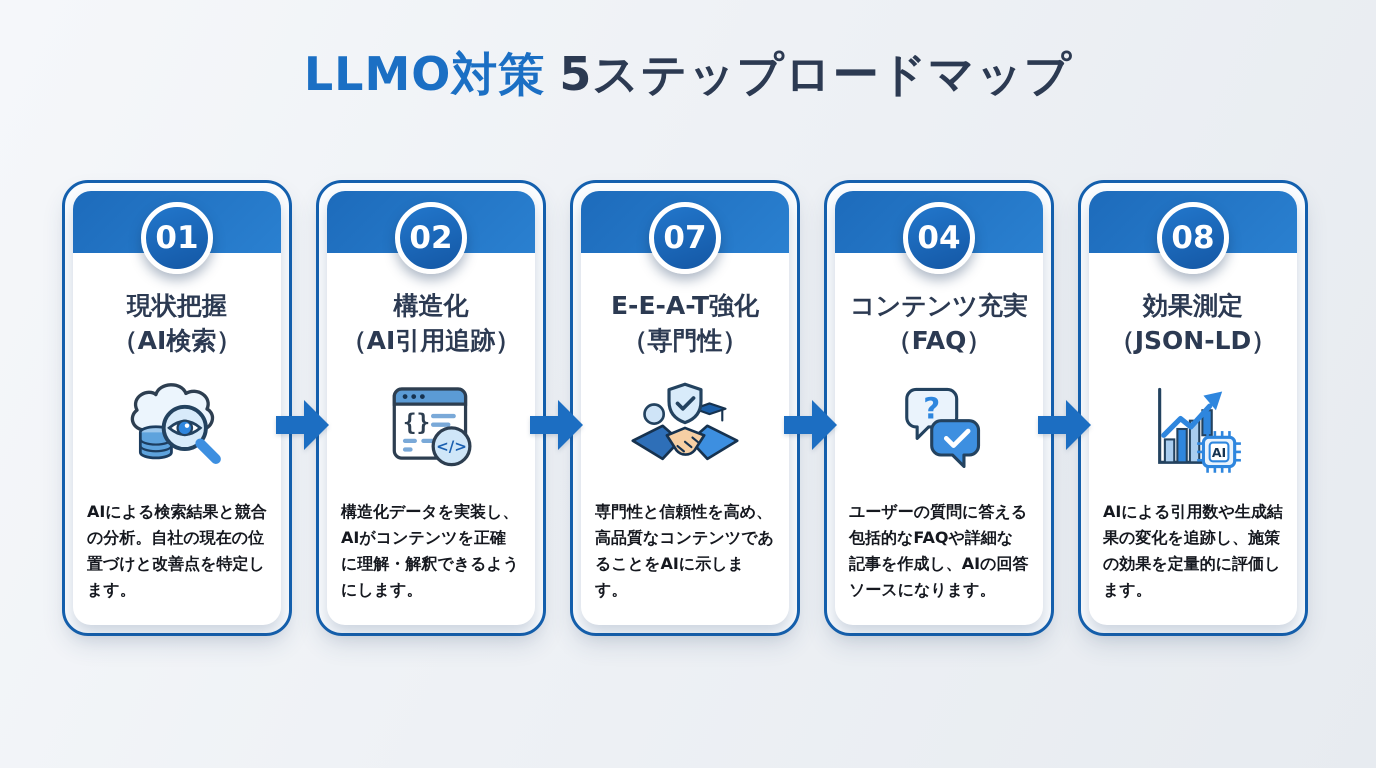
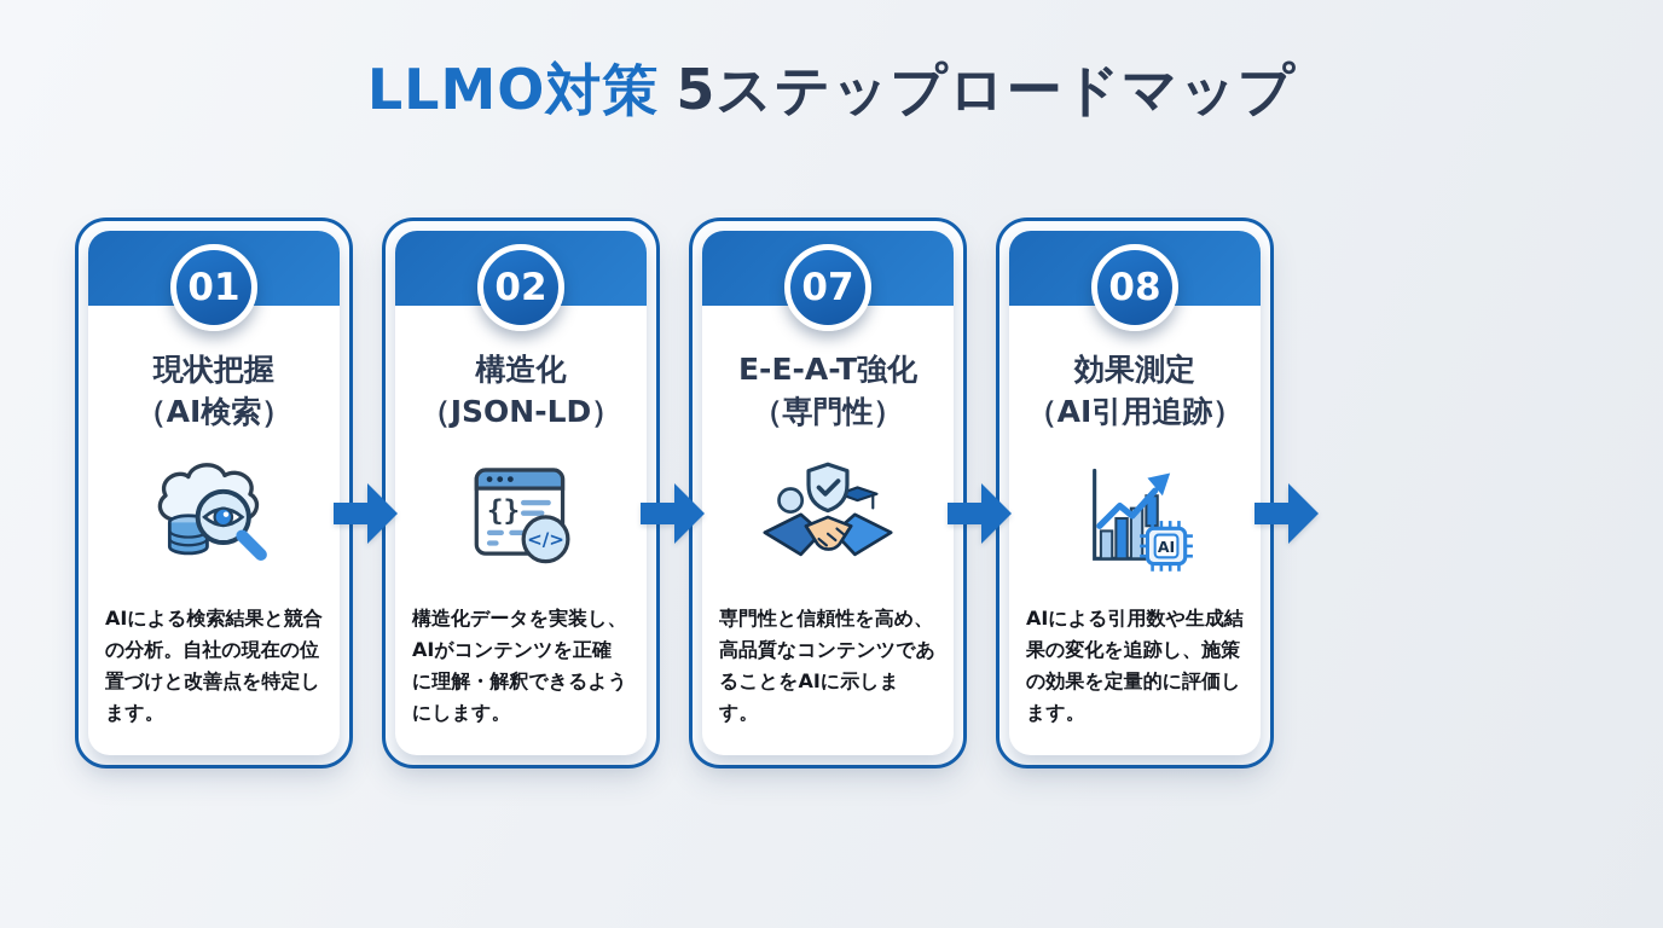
  LLMO対策 5ステップロードマップ
  01
  現状把握
  （AI検索）
  AIによる検索結果と競合の分析。自社の現在の位置づけと改善点を特定します。
  02
  構造化
- （AI引用追跡）
+ （JSON-LD）
  {}
  </>
  構造化データを実装し、AIがコンテンツを正確に理解・解釈できるようにします。
  07
  E-E-A-T強化
  （専門性）
  専門性と信頼性を高め、高品質なコンテンツであることをAIに示します。
- 04
- コンテンツ充実
- （FAQ）
- ?
- ユーザーの質問に答える包括的なFAQや詳細な記事を作成し、AIの回答ソースになります。
  08
  効果測定
- （JSON-LD）
+ （AI引用追跡）
  AI
  AIによる引用数や生成結果の変化を追跡し、施策の効果を定量的に評価します。
